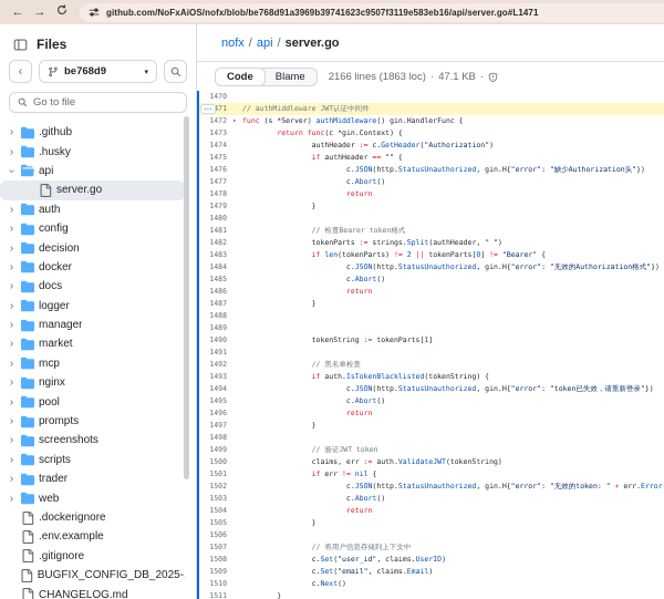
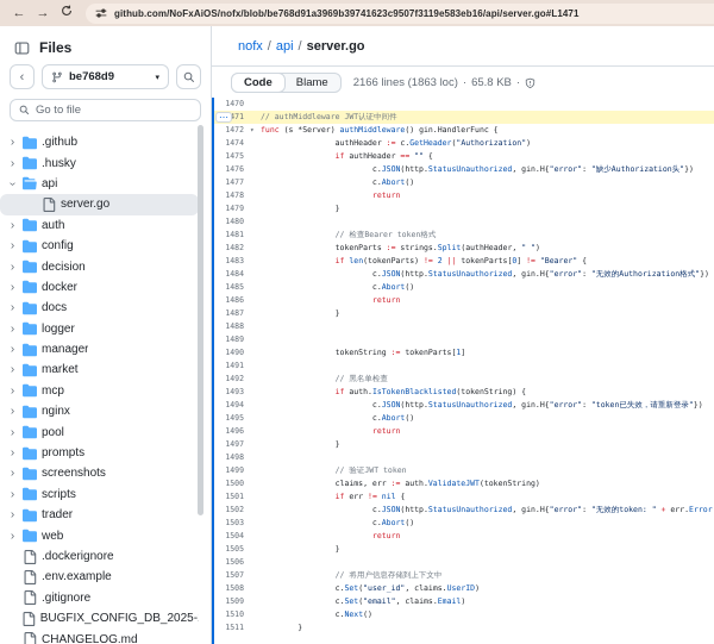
  ←
  →
  github.com/NoFxAiOS/nofx/blob/be768d91a3969b39741623c9507f3119e583eb16/api/server.go#L1471
  Files
  ‹
  be768d9
  Go to file
  ›
  .github
  ›
  .husky
  api
  server.go
  ›
  auth
  ›
  config
  ›
  decision
  ›
  docker
  ›
  docs
  ›
  logger
  ›
  manager
  ›
  market
  ›
  mcp
  ›
  nginx
  ›
  pool
  ›
  prompts
  ›
  screenshots
  ›
  scripts
  ›
  trader
  ›
  web
  .dockerignore
  .env.example
  .gitignore
  BUGFIX_CONFIG_DB_2025-
  CHANGELOG.md
  nofx
  /
  api
  /
  server.go
  Code
  Blame
  2166 lines (1863 loc)
  ·
- 47.1 KB
+ 65.8 KB
  ·
  1470
  471
  // authMiddleware JWT认证中间件
  1472
  func (s *Server) authMiddleware() gin.HandlerFunc {
- 1473
- return func(c *gin.Context) {
  1474
  authHeader := c.GetHeader("Authorization")
  1475
  if authHeader == "" {
  1476
  c.JSON(http.StatusUnauthorized, gin.H{"error": "缺少Authorization头"})
  1477
  c.Abort()
  1478
  return
  1479
  }
  1480
  1481
  // 检查Bearer token格式
  1482
  tokenParts := strings.Split(authHeader, " ")
  1483
  if len(tokenParts) != 2 || tokenParts[0] != "Bearer" {
  1484
  c.JSON(http.StatusUnauthorized, gin.H{"error": "无效的Authorization格式"})
  1485
  c.Abort()
  1486
  return
  1487
  }
  1488
  1489
  1490
  tokenString := tokenParts[1]
  1491
  1492
  // 黑名单检查
  1493
  if auth.IsTokenBlacklisted(tokenString) {
  1494
  c.JSON(http.StatusUnauthorized, gin.H{"error": "token已失效，请重新登录"})
  1495
  c.Abort()
  1496
  return
  1497
  }
  1498
  1499
  // 验证JWT token
  1500
  claims, err := auth.ValidateJWT(tokenString)
  1501
  if err != nil {
  1502
  c.JSON(http.StatusUnauthorized, gin.H{"error": "无效的token: " + err.Error
  1503
  c.Abort()
  1504
  return
  1505
  }
  1506
  1507
  // 将用户信息存储到上下文中
  1508
  c.Set("user_id", claims.UserID)
  1509
  c.Set("email", claims.Email)
  1510
  c.Next()
  1511
  }
  ⋯
